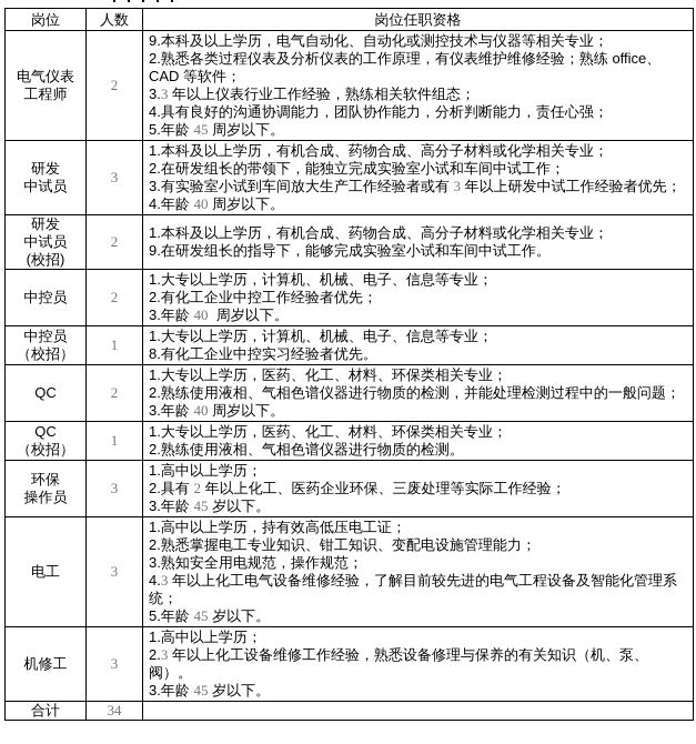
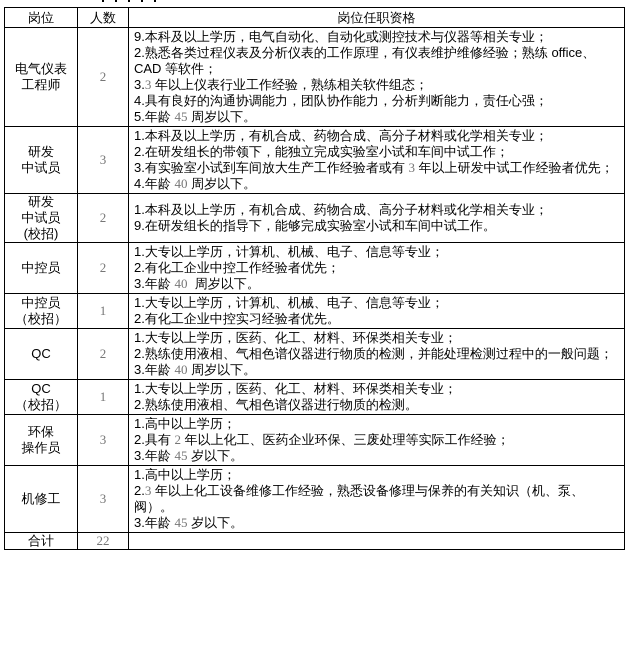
  岗位	人数	岗位任职资格
  电气仪表 工程师	2	9.本科及以上学历，电气自动化、自动化或测控技术与仪器等相关专业；2.熟悉各类过程仪表及分析仪表的工作原理，有仪表维护维修经验；熟练 office、CAD 等软件；3.3 年以上仪表行业工作经验，熟练相关软件组态；4.具有良好的沟通协调能力，团队协作能力，分析判断能力，责任心强；5.年龄 45 周岁以下。
  研发 中试员	3	1.本科及以上学历，有机合成、药物合成、高分子材料或化学相关专业；2.在研发组长的带领下，能独立完成实验室小试和车间中试工作；3.有实验室小试到车间放大生产工作经验者或有 3 年以上研发中试工作经验者优先；4.年龄 40 周岁以下。
  研发 中试员 (校招)	2	1.本科及以上学历，有机合成、药物合成、高分子材料或化学相关专业；9.在研发组长的指导下，能够完成实验室小试和车间中试工作。
  中控员	2	1.大专以上学历，计算机、机械、电子、信息等专业；2.有化工企业中控工作经验者优先；3.年龄 40 周岁以下。
- 中控员 （校招）	1	1.大专以上学历，计算机、机械、电子、信息等专业；8.有化工企业中控实习经验者优先。
+ 中控员 （校招）	1	1.大专以上学历，计算机、机械、电子、信息等专业；2.有化工企业中控实习经验者优先。
  QC	2	1.大专以上学历，医药、化工、材料、环保类相关专业；2.熟练使用液相、气相色谱仪器进行物质的检测，并能处理检测过程中的一般问题；3.年龄 40 周岁以下。
  QC （校招）	1	1.大专以上学历，医药、化工、材料、环保类相关专业；2.熟练使用液相、气相色谱仪器进行物质的检测。
  环保 操作员	3	1.高中以上学历；2.具有 2 年以上化工、医药企业环保、三废处理等实际工作经验；3.年龄 45 岁以下。
- 电工	3	1.高中以上学历，持有效高低压电工证；2.熟悉掌握电工专业知识、钳工知识、变配电设施管理能力；3.熟知安全用电规范，操作规范；4.3 年以上化工电气设备维修经验，了解目前较先进的电气工程设备及智能化管理系统；5.年龄 45 岁以下。
  机修工	3	1.高中以上学历；2.3 年以上化工设备维修工作经验，熟悉设备修理与保养的有关知识（机、泵、阀）。3.年龄 45 岁以下。
- 合计	34
+ 合计	22
